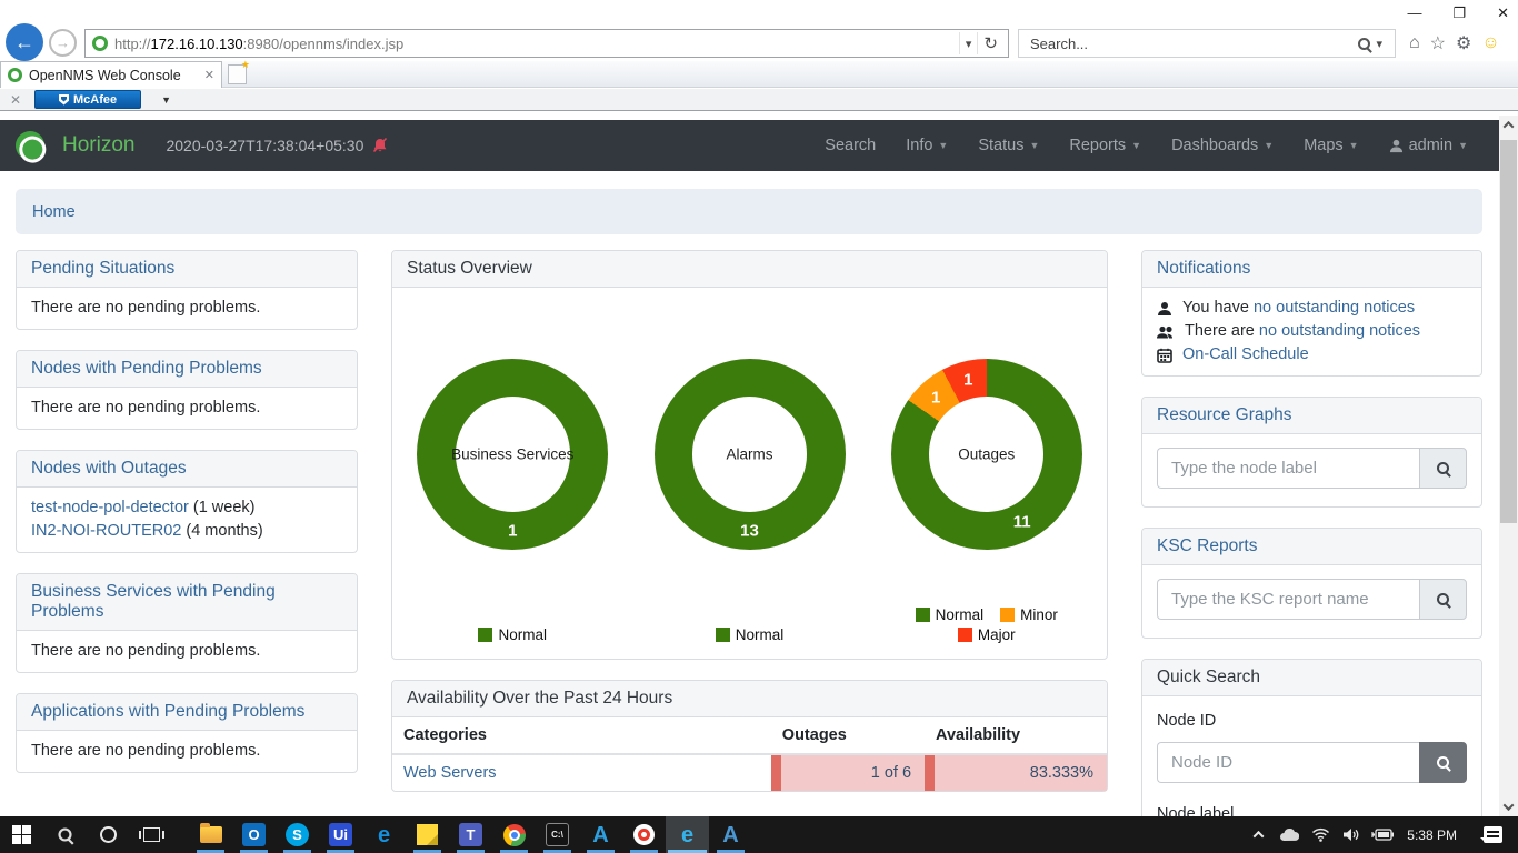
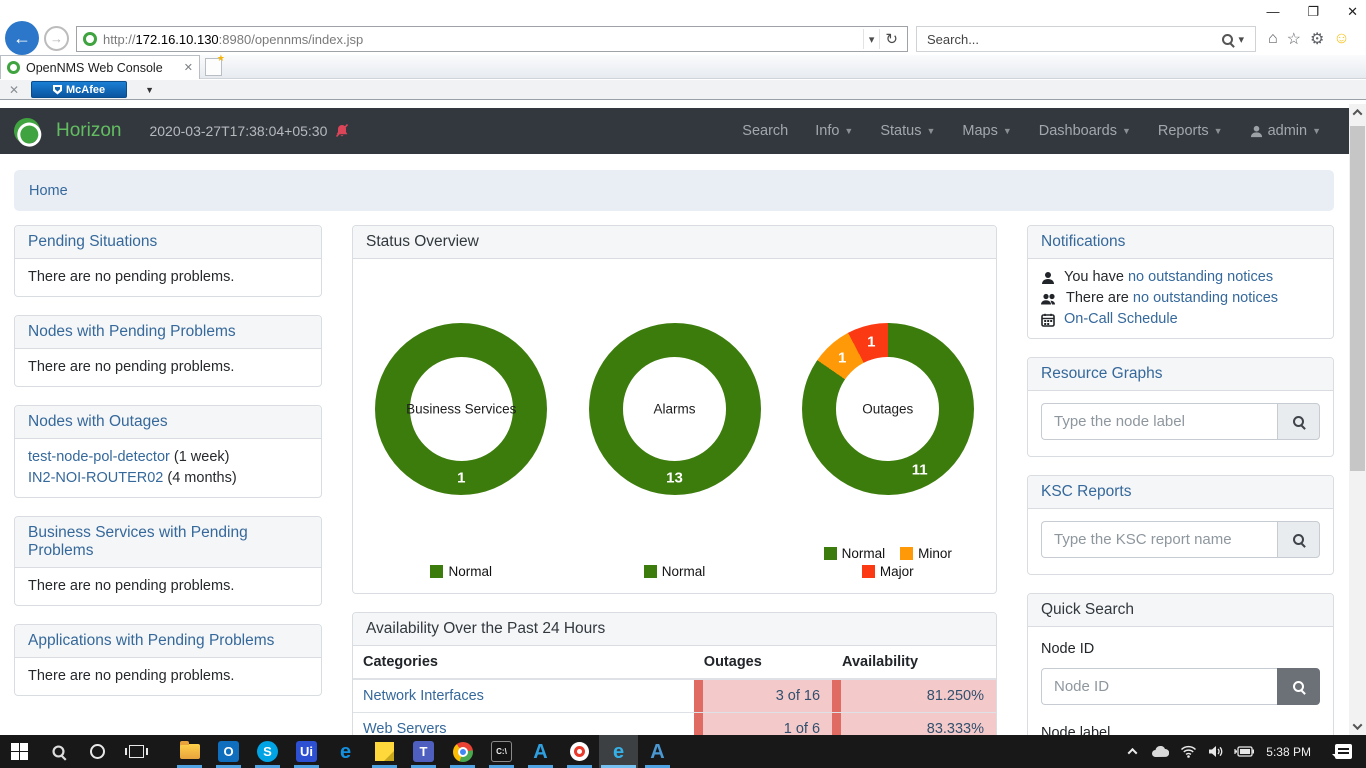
  —
  ❐
  ✕
  ←
  →
  http://172.16.10.130:8980/opennms/index.jsp
  ▾
  ↻
  Search...
  ▾
  ⌂
  ☆
  ⚙
  ☺
  OpenNMS Web Console
  ✕
  ✕
  McAfee
  ▼
  Horizon
  2020-03-27T17:38:04+05:30
  Search
  Info
  ▼
  Status
  ▼
- Reports
+ Maps
  ▼
  Dashboards
  ▼
- Maps
+ Reports
  ▼
  admin
  ▼
  Home
  Pending Situations
  There are no pending problems.
  Nodes with Pending Problems
  There are no pending problems.
  Nodes with Outages
  test-node-pol-detector (1 week)
  IN2-NOI-ROUTER02 (4 months)
  Business Services with Pending Problems
  There are no pending problems.
  Applications with Pending Problems
  There are no pending problems.
  Status Overview
  1
  Business Services
  Normal
  13
  Alarms
  Normal
  11
  1
  1
  Outages
  Normal
  Minor
  Major
  Availability Over the Past 24 Hours
  Categories	Outages	Availability
+ Network Interfaces	3 of 16	81.250%
  Web Servers	1 of 6	83.333%
  Notifications
  You have no outstanding notices
  There are no outstanding notices
  On-Call Schedule
  Resource Graphs
  Type the node label
  KSC Reports
  Type the KSC report name
  Quick Search
  Node ID
  Node ID
  Node label
  O
  S
  Ui
  e
  T
  C:\
  A
  e
  A
  5:38 PM
